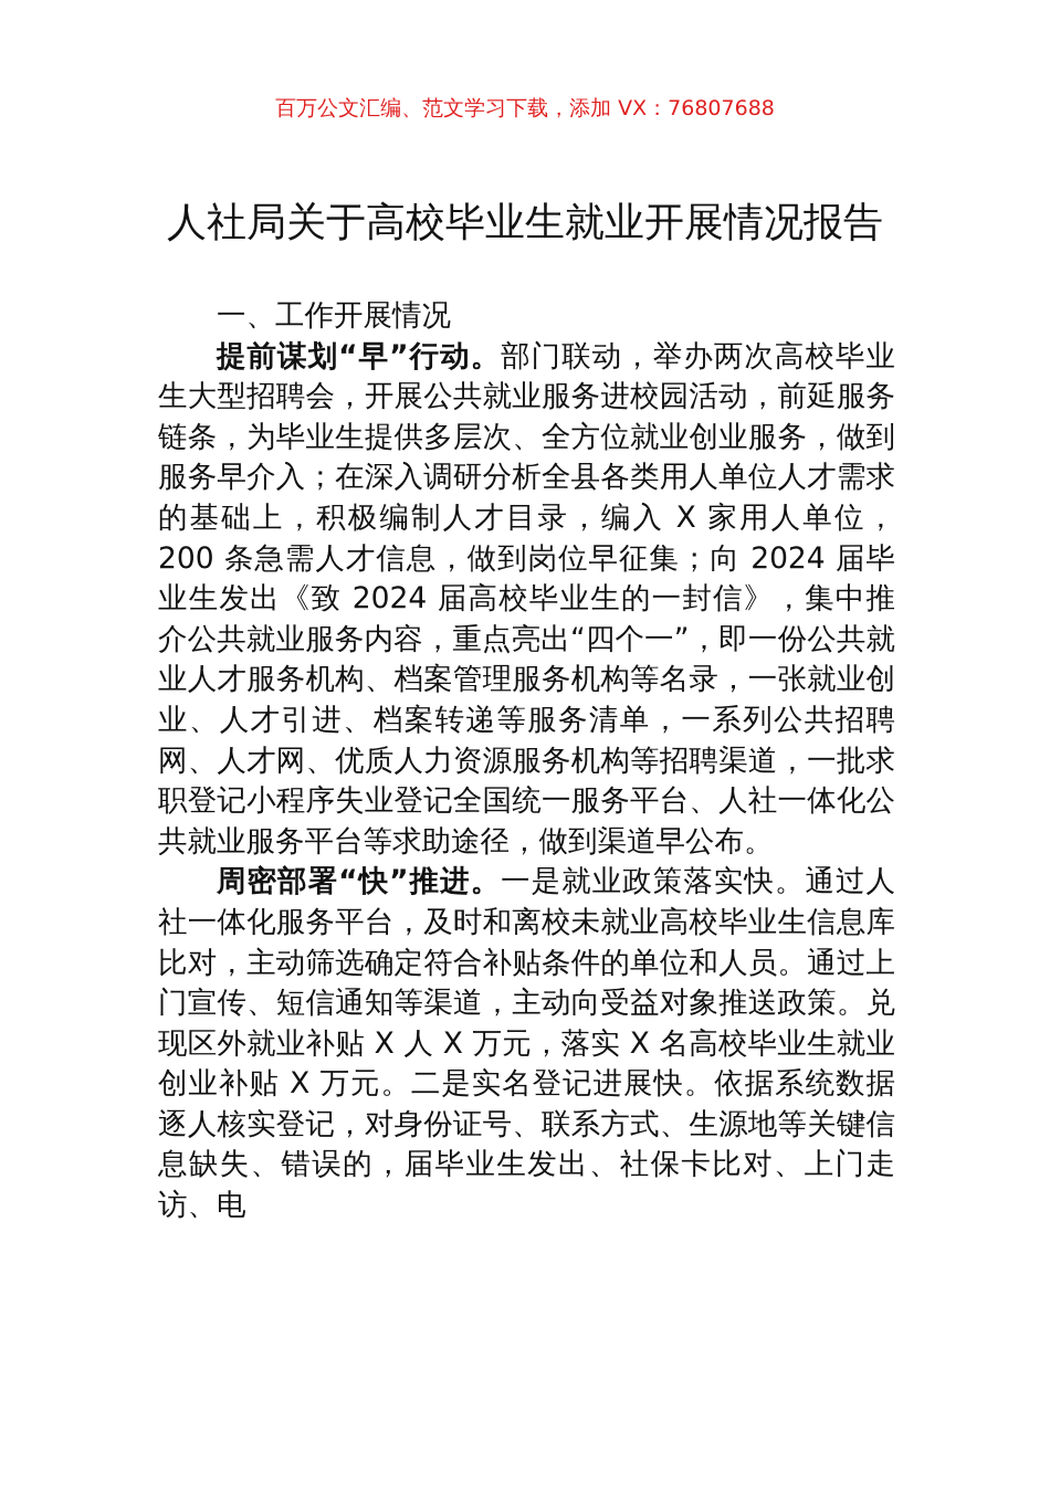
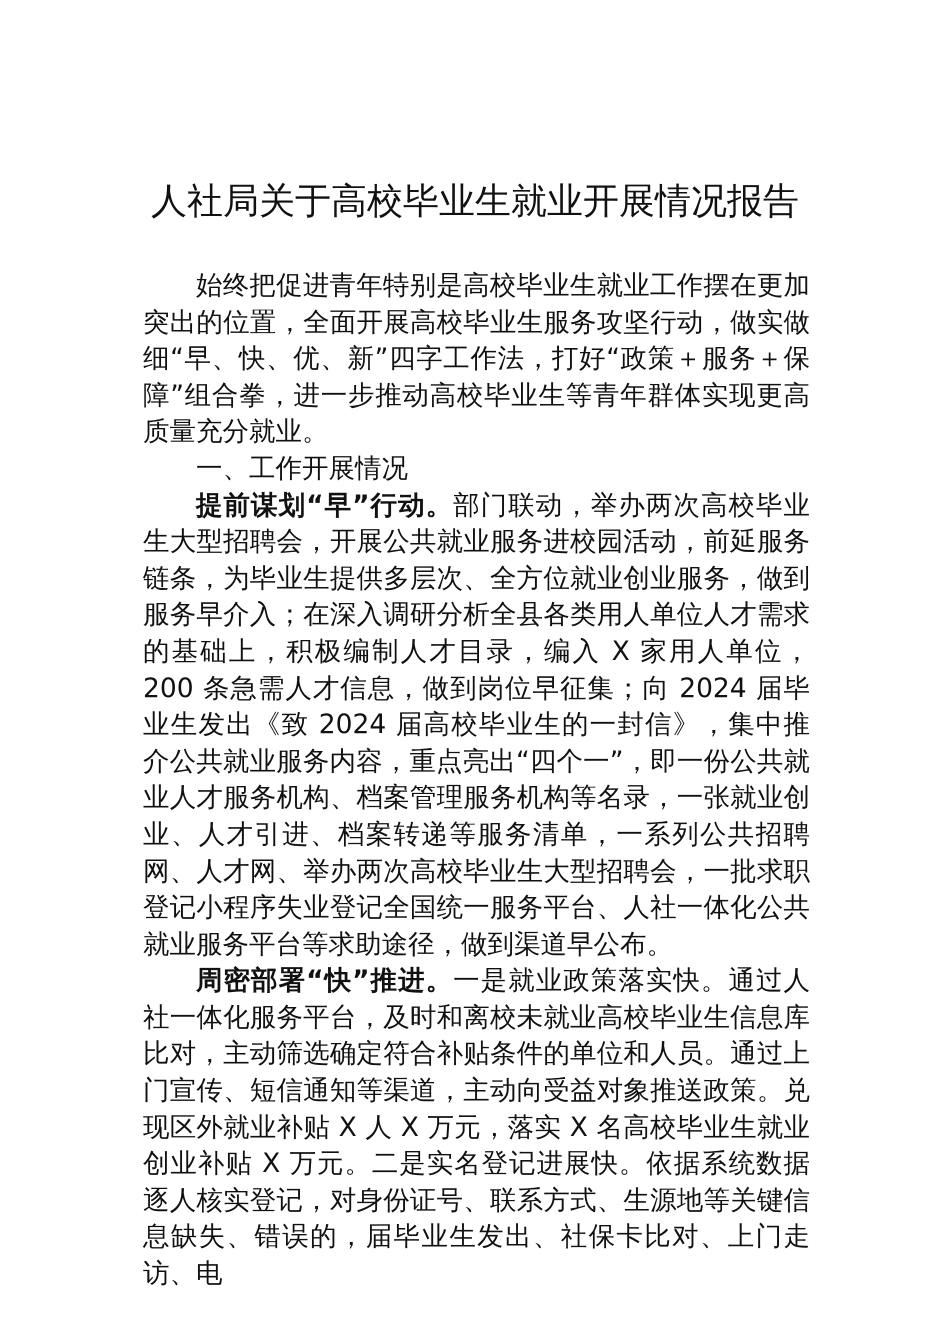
- 百万公文汇编、范文学习下载，添加 VX：76807688
  人社局关于高校毕业生就业开展情况报告
+ 始终把促进青年特别是高校毕业生就业工作摆在更加突出的位置，全面开展高校毕业生服务攻坚行动，做实做细“早、快、优、新”四字工作法，打好“政策＋服务＋保障”组合拳，进一步推动高校毕业生等青年群体实现更高质量充分就业。
  一、工作开展情况
- 提前谋划“早”行动。部门联动，举办两次高校毕业生大型招聘会，开展公共就业服务进校园活动，前延服务链条，为毕业生提供多层次、全方位就业创业服务，做到服务早介入；在深入调研分析全县各类用人单位人才需求的基础上，积极编制人才目录，编入 X 家用人单位，200 条急需人才信息，做到岗位早征集；向 2024 届毕业生发出《致 2024 届高校毕业生的一封信》，集中推介公共就业服务内容，重点亮出“四个一”，即一份公共就业人才服务机构、档案管理服务机构等名录，一张就业创业、人才引进、档案转递等服务清单，一系列公共招聘网、人才网、优质人力资源服务机构等招聘渠道，一批求职登记小程序失业登记全国统一服务平台、人社一体化公共就业服务平台等求助途径，做到渠道早公布。
+ 提前谋划“早”行动。部门联动，举办两次高校毕业生大型招聘会，开展公共就业服务进校园活动，前延服务链条，为毕业生提供多层次、全方位就业创业服务，做到服务早介入；在深入调研分析全县各类用人单位人才需求的基础上，积极编制人才目录，编入 X 家用人单位，200 条急需人才信息，做到岗位早征集；向 2024 届毕业生发出《致 2024 届高校毕业生的一封信》，集中推介公共就业服务内容，重点亮出“四个一”，即一份公共就业人才服务机构、档案管理服务机构等名录，一张就业创业、人才引进、档案转递等服务清单，一系列公共招聘网、人才网、举办两次高校毕业生大型招聘会，一批求职登记小程序失业登记全国统一服务平台、人社一体化公共就业服务平台等求助途径，做到渠道早公布。
  周密部署“快”推进。一是就业政策落实快。通过人社一体化服务平台，及时和离校未就业高校毕业生信息库比对，主动筛选确定符合补贴条件的单位和人员。通过上门宣传、短信通知等渠道，主动向受益对象推送政策。兑现区外就业补贴 X 人 X 万元，落实 X 名高校毕业生就业创业补贴 X 万元。二是实名登记进展快。依据系统数据逐人核实登记，对身份证号、联系方式、生源地等关键信息缺失、错误的，届毕业生发出、社保卡比对、上门走访、电
